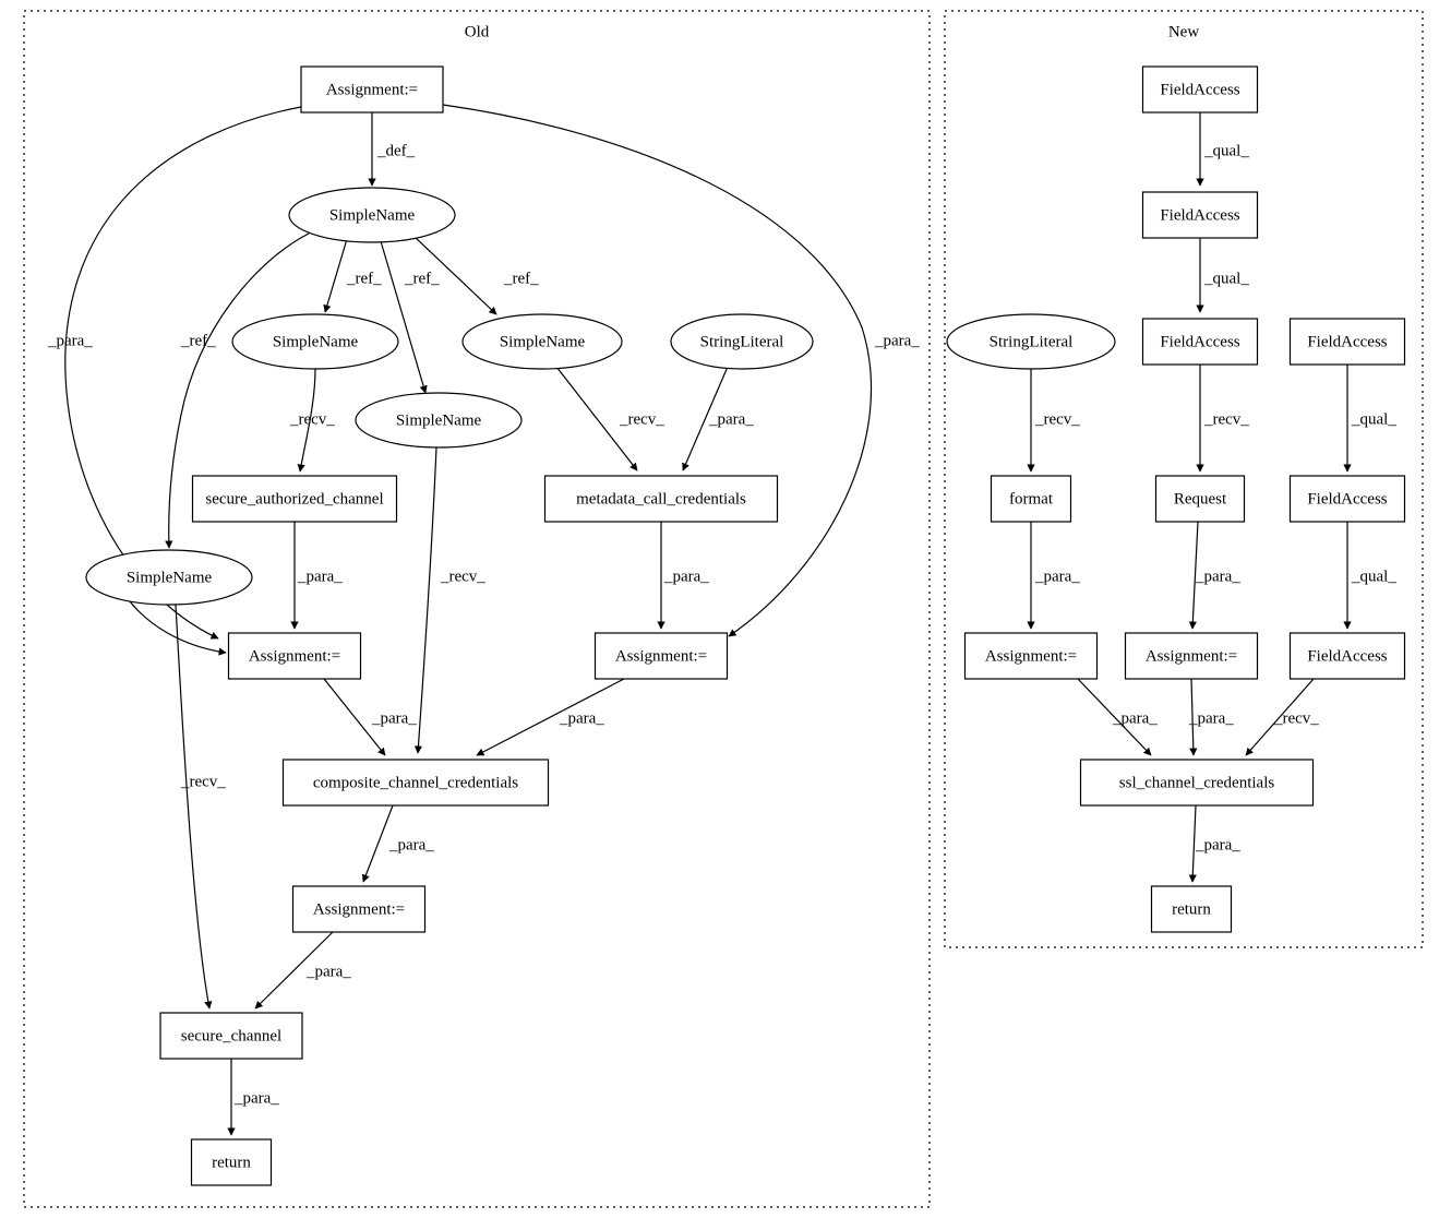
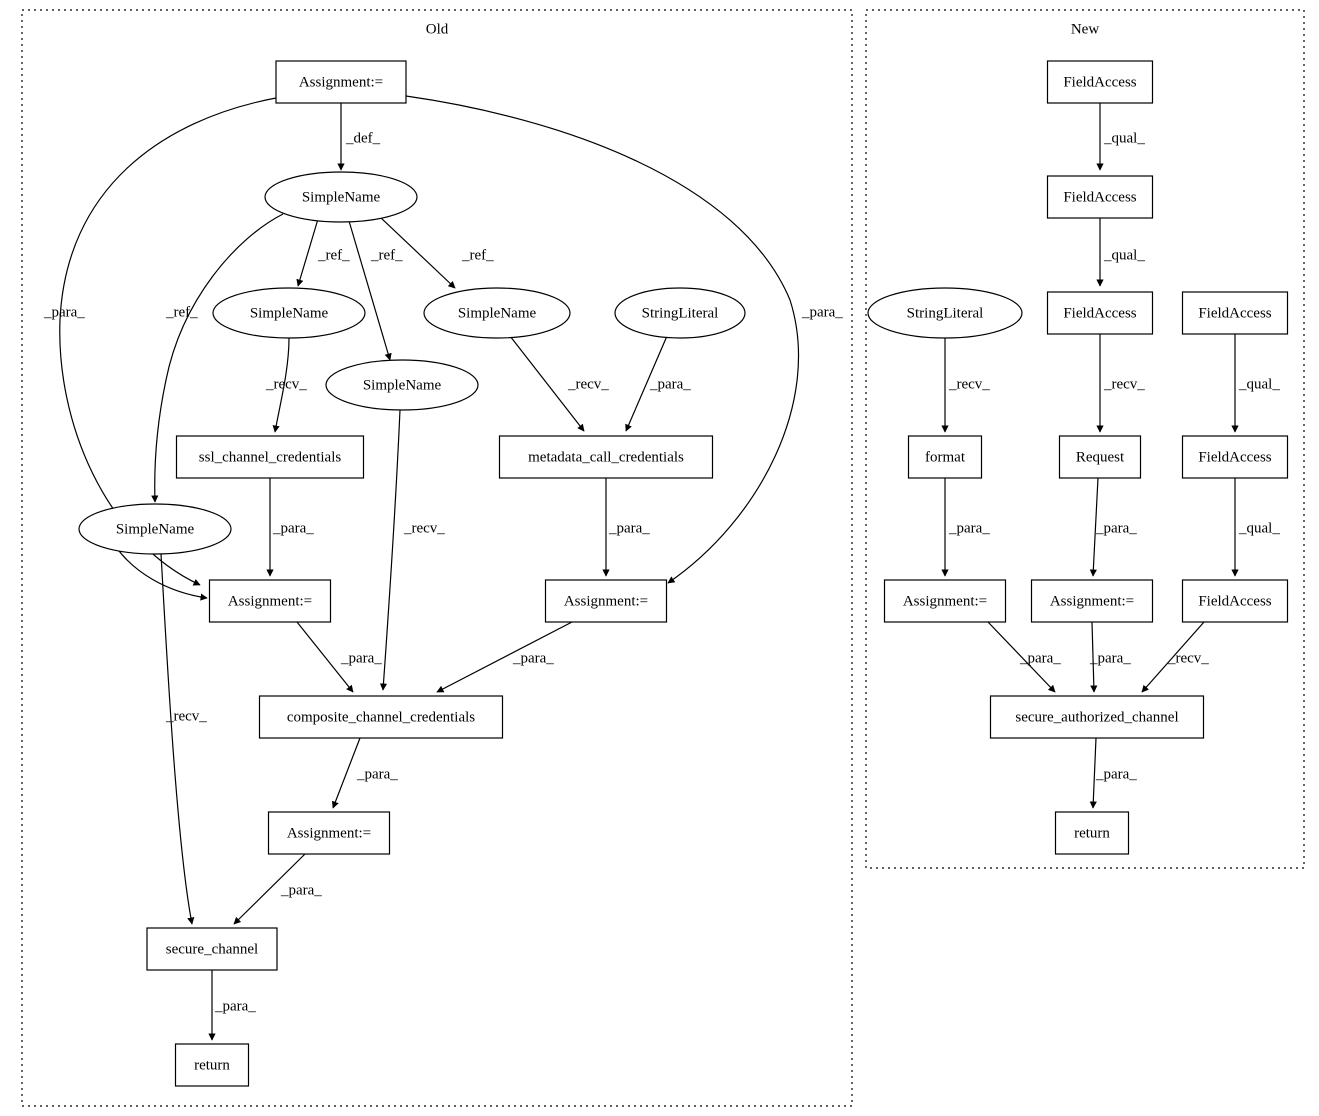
  Old
  New
  _def_
  _para_
  _para_
  _ref_
  _ref_
  _ref_
  _ref_
  _recv_
  _recv_
  _para_
  _recv_
  _para_
  _para_
  _recv_
  _para_
  _para_
  _para_
  _para_
  _para_
  _qual_
  _qual_
  _recv_
  _recv_
  _qual_
  _para_
  _para_
  _qual_
  _para_
  _para_
  _recv_
  _para_
  Assignment:=
  SimpleName
  SimpleName
  SimpleName
  StringLiteral
  SimpleName
  SimpleName
- secure_authorized_channel
+ ssl_channel_credentials
  metadata_call_credentials
  Assignment:=
  Assignment:=
  composite_channel_credentials
  Assignment:=
  secure_channel
  return
  FieldAccess
  FieldAccess
  FieldAccess
  StringLiteral
  FieldAccess
  format
  Request
  FieldAccess
  Assignment:=
  Assignment:=
  FieldAccess
- ssl_channel_credentials
+ secure_authorized_channel
  return
